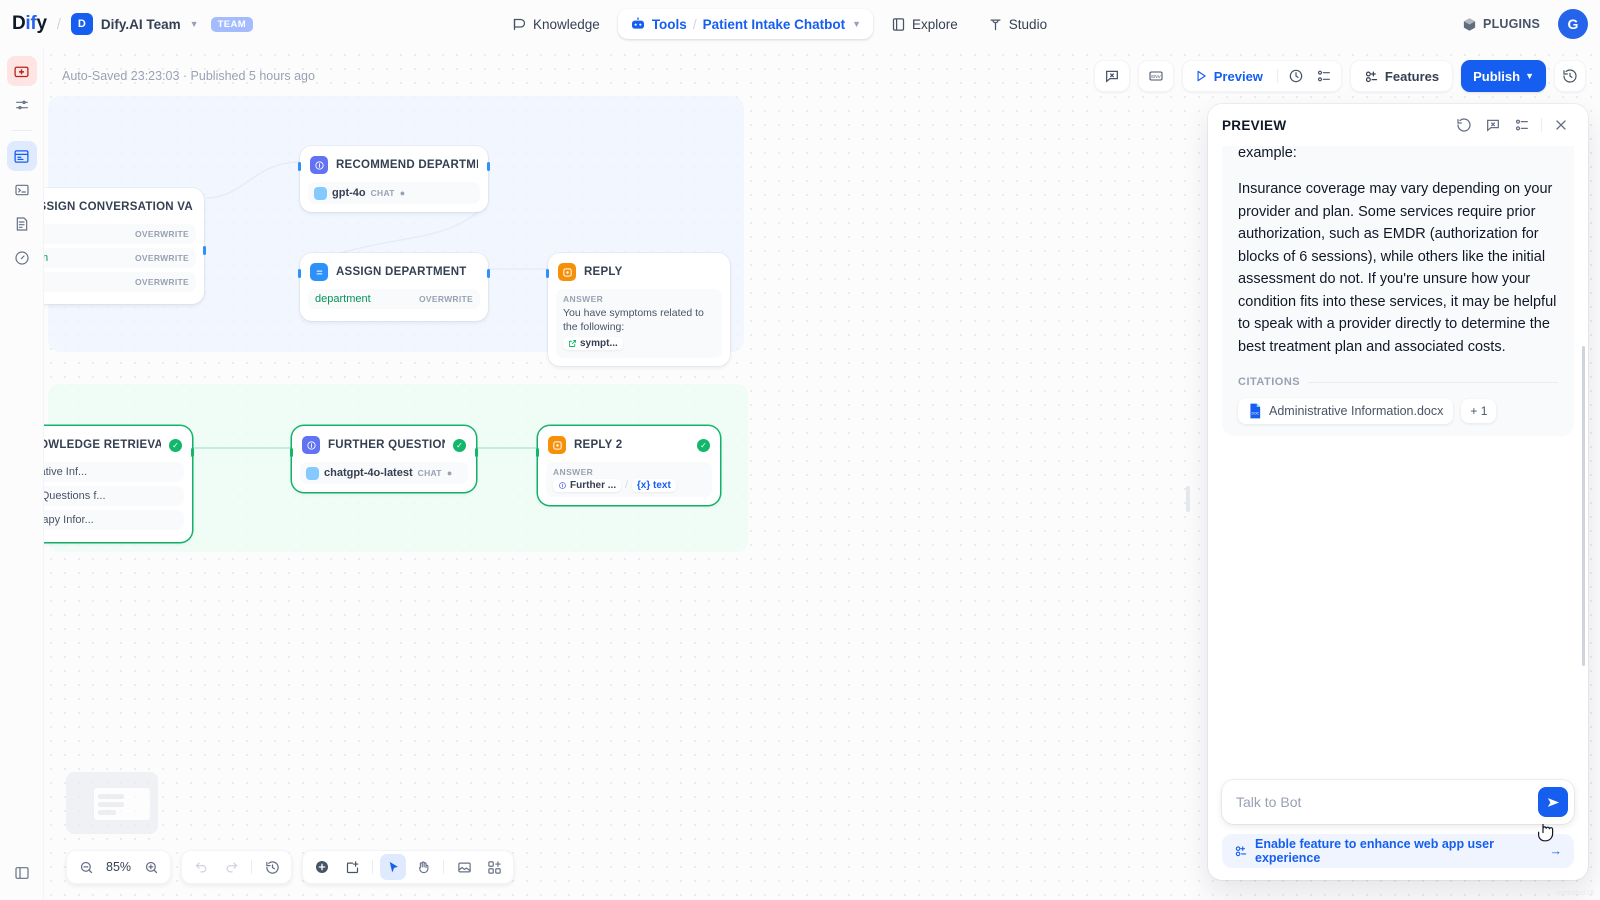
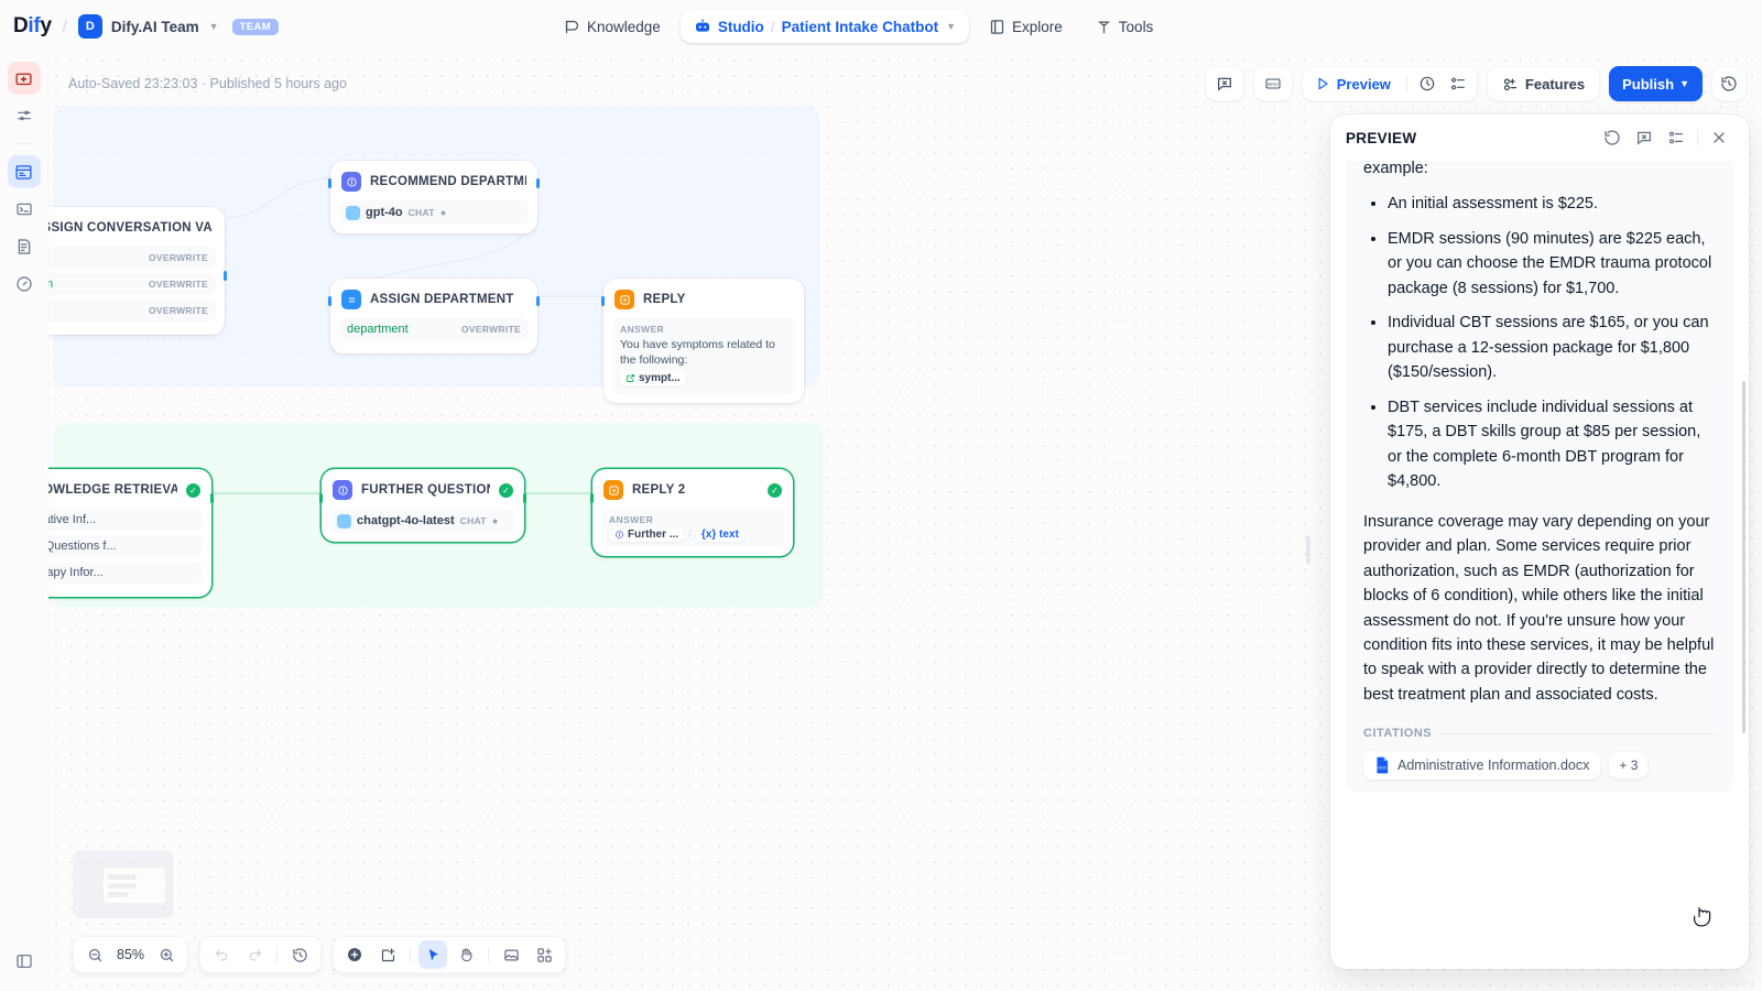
  Dify
  /
  D
  Dify.AI Team
  ▼
  TEAM
  Knowledge
- Tools
+ Studio
  /
  Patient Intake Chatbot
  ▼
  Explore
- Studio
+ Tools
- PLUGINS
- G
  SIGN CONVERSATION VA
  OVERWRITE
  OVERWRITE
  OVERWRITE
  RECOMMEND DEPARTM
  gpt-4o
  CHAT
  ●
  ASSIGN DEPARTMENT
  department
  OVERWRITE
  REPLY
  ANSWER
  You have symptoms related to the following:
  sympt...
  WLEDGE RETRIEVA
  ✓
  Questions f...
  FURTHER QUESTIO
  ✓
  chatgpt-4o-latest
  CHAT
  ●
  REPLY 2
  ✓
  ANSWER
  Further ...
  /
  {x} text
  85%
  Auto-Saved 23:23:03 · Published 5 hours ago
  Preview
  Features
  Publish
  ▼
  PREVIEW
  example:
+ An initial assessment is $225.
+ EMDR sessions (90 minutes) are $225 each, or you can choose the EMDR trauma protocol package (8 sessions) for $1,700.
+ Individual CBT sessions are $165, or you can purchase a 12-session package for $1,800 ($150/session).
+ DBT services include individual sessions at $175, a DBT skills group at $85 per session, or the complete 6-month DBT program for $4,800.
- Insurance coverage may vary depending on your provider and plan. Some services require prior authorization, such as EMDR (authorization for blocks of 6 sessions), while others like the initial assessment do not. If you're unsure how your condition fits into these services, it may be helpful to speak with a provider directly to determine the best treatment plan and associated costs.
+ Insurance coverage may vary depending on your provider and plan. Some services require prior authorization, such as EMDR (authorization for blocks of 6 condition), while others like the initial assessment do not. If you're unsure how your condition fits into these services, it may be helpful to speak with a provider directly to determine the best treatment plan and associated costs.
  CITATIONS
  Administrative Information.docx
- + 1
+ + 3
- Talk to Bot
- Enable feature to enhance web app user experience
- →
